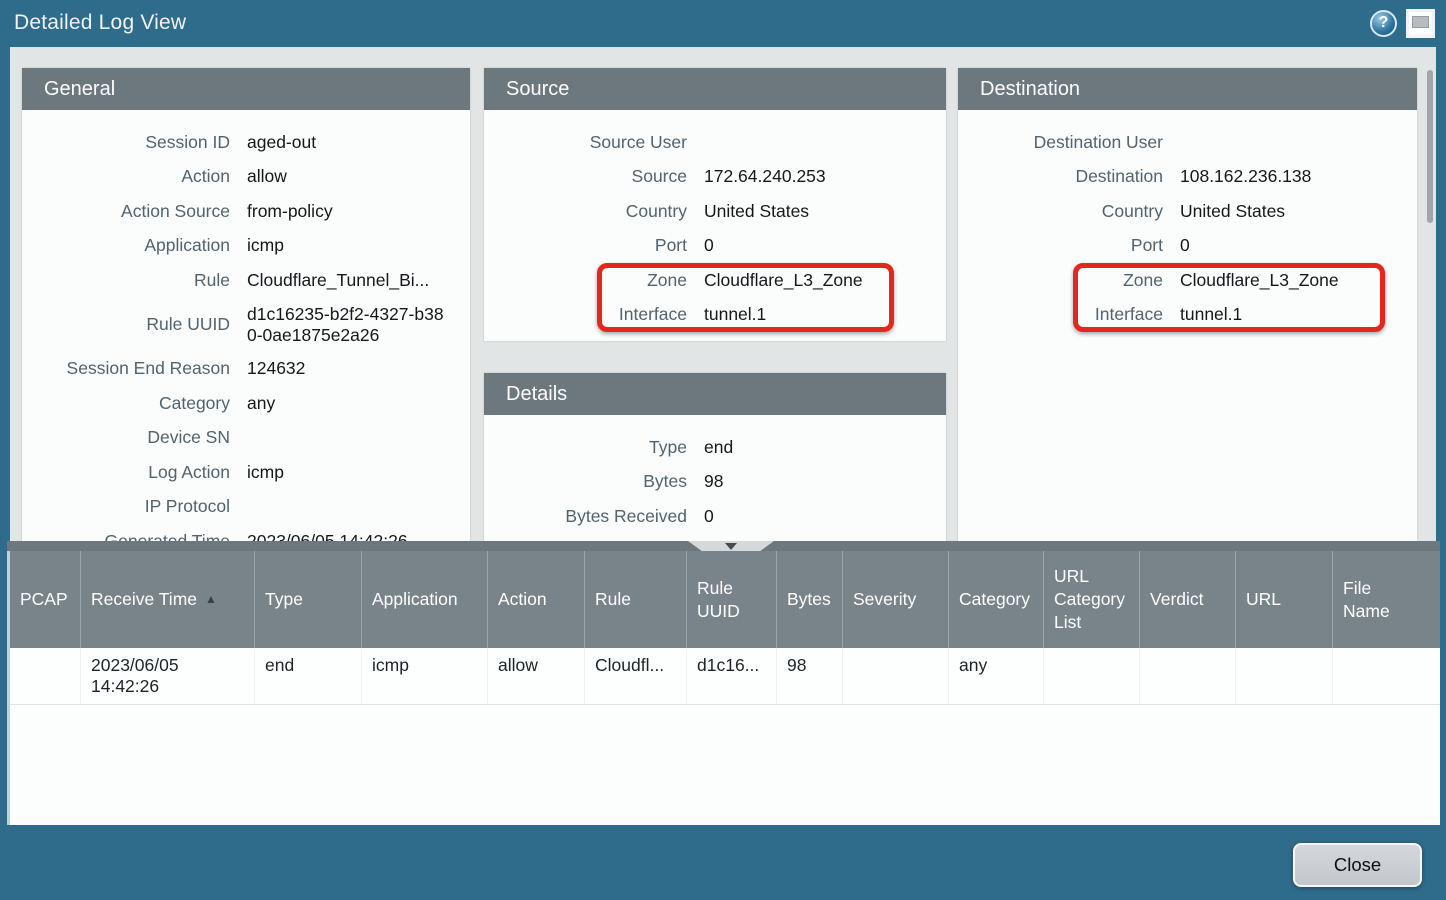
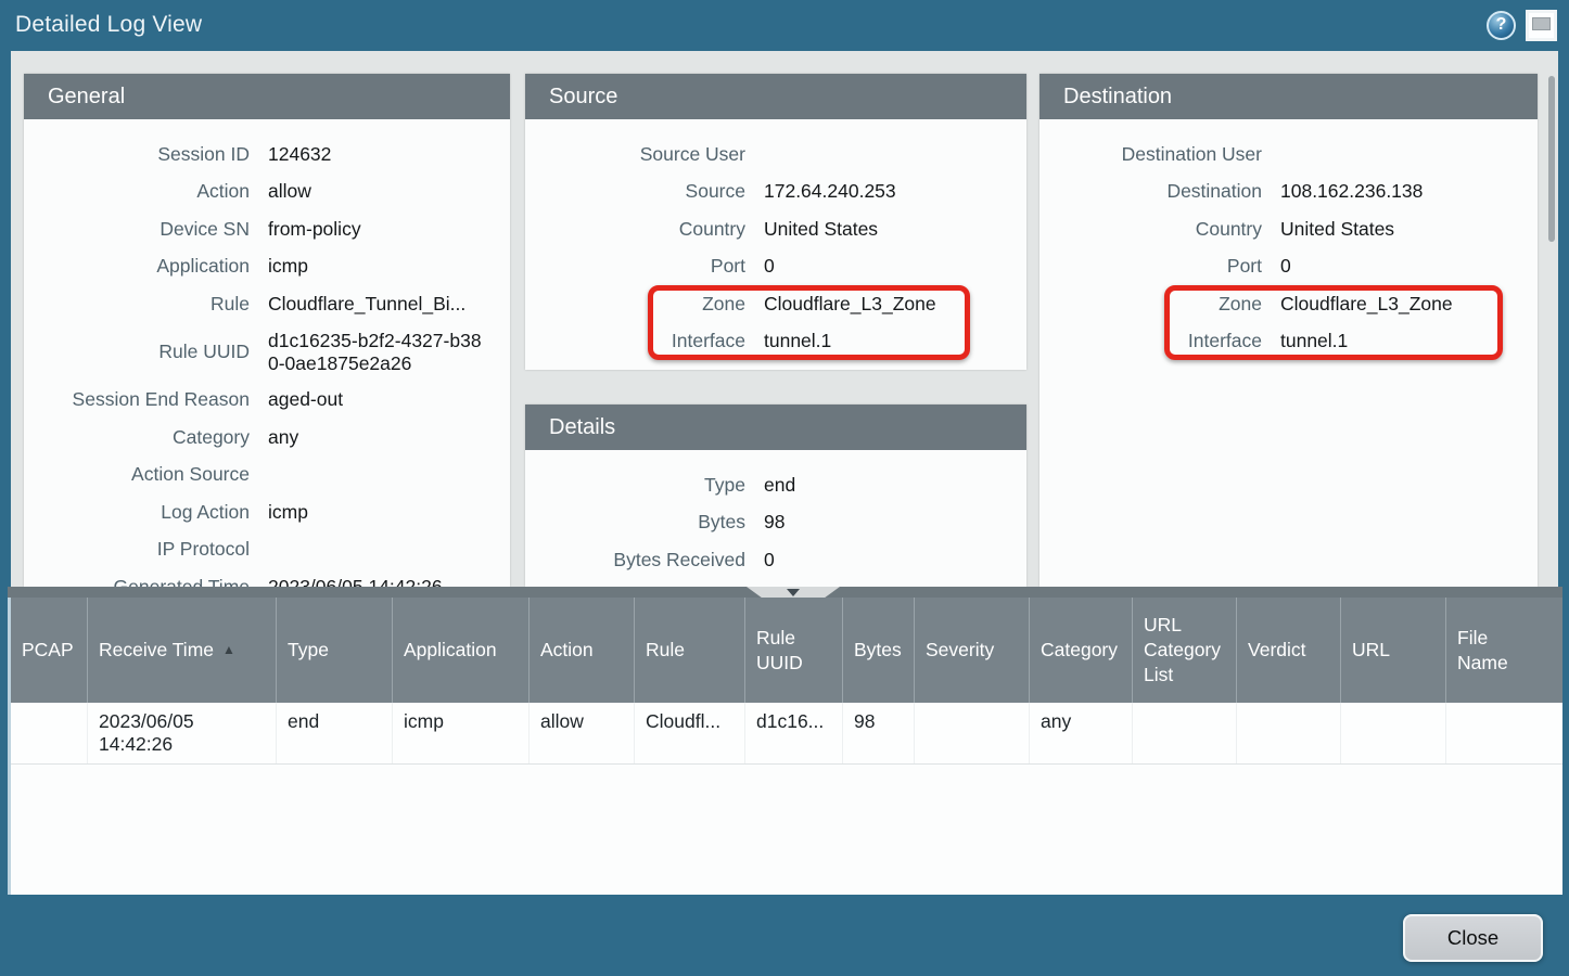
  Detailed Log View
  ?
  General
  Session ID
- aged-out
+ 124632
  Action
  allow
- Action Source
+ Device SN
  from-policy
  Application
  icmp
  Rule
  Cloudflare_Tunnel_Bi...
  Rule UUID
  d1c16235-b2f2-4327-b380-0ae1875e2a26
  Session End Reason
- 124632
+ aged-out
  Category
  any
- Device SN
+ Action Source
  Log Action
  icmp
  IP Protocol
  Source
  Source User
  Source
  172.64.240.253
  Country
  United States
  Port
  0
  Zone
  Cloudflare_L3_Zone
  Interface
  tunnel.1
  Details
  Type
  end
  Bytes
  98
  Bytes Received
  0
  Destination
  Destination User
  Destination
  108.162.236.138
  Country
  United States
  Port
  0
  Zone
  Cloudflare_L3_Zone
  Interface
  tunnel.1
  PCAP
  Receive Time
  ▲
  Type
  Application
  Action
  Rule
  Rule UUID
  Bytes
  Severity
  Category
  URL Category List
  Verdict
  URL
  File Name
  2023/06/05 14:42:26
  end
  icmp
  allow
  Cloudfl...
  d1c16...
  98
  any
  Close
